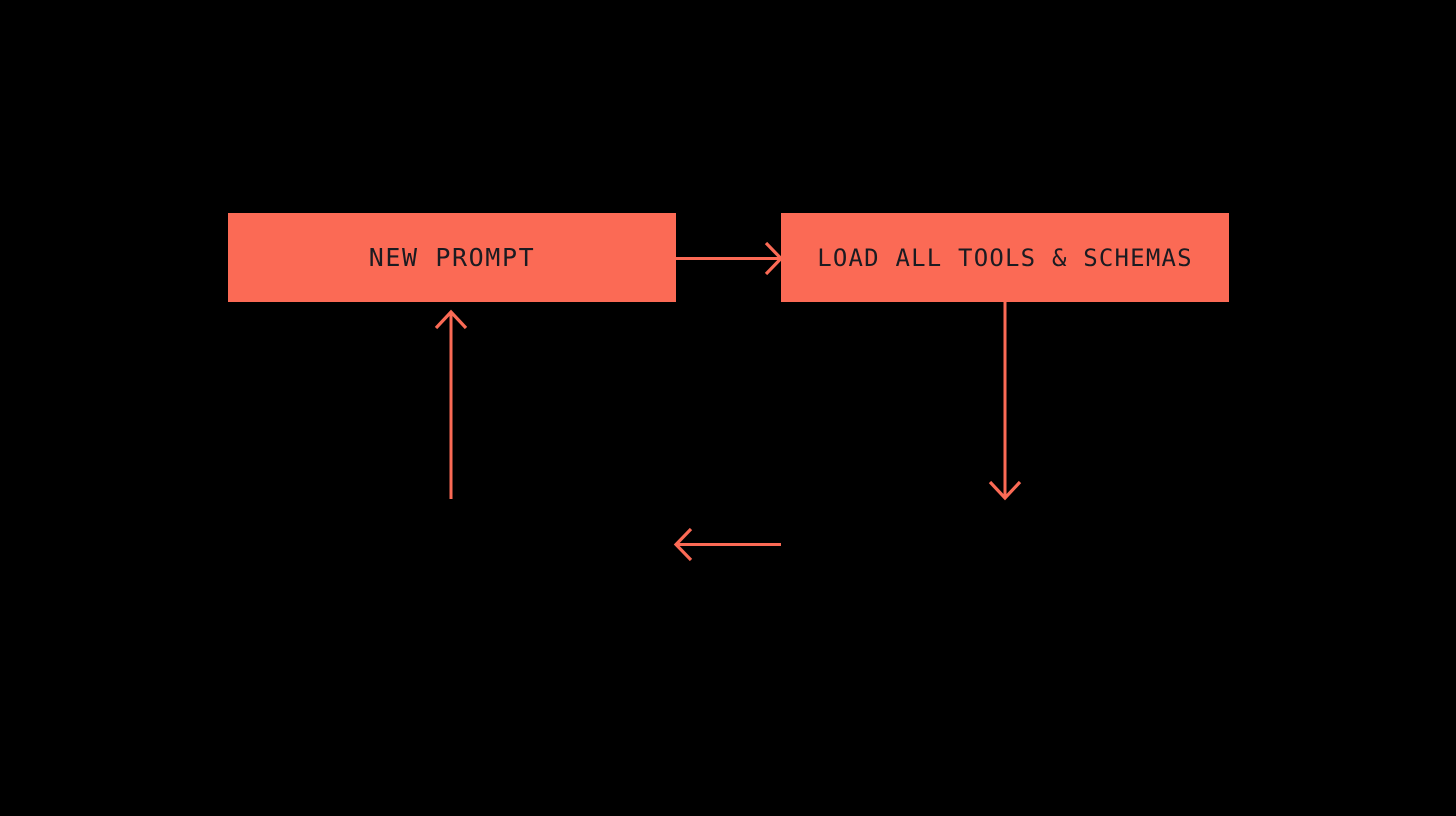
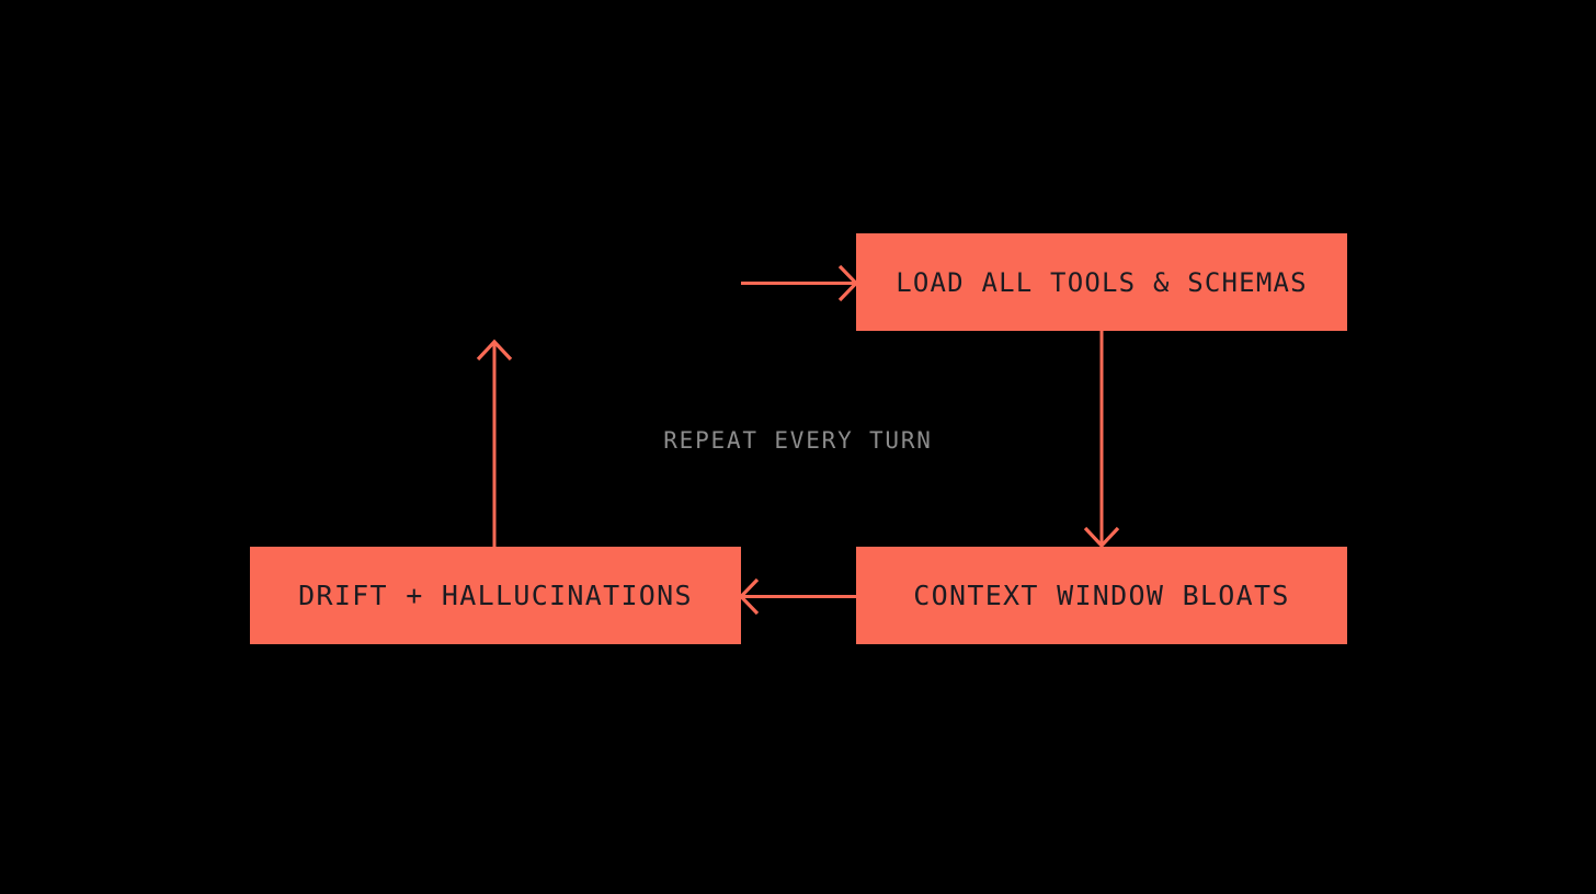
- NEW PROMPT
  LOAD ALL TOOLS & SCHEMAS
+ DRIFT + HALLUCINATIONS
+ CONTEXT WINDOW BLOATS
+ REPEAT EVERY TURN
